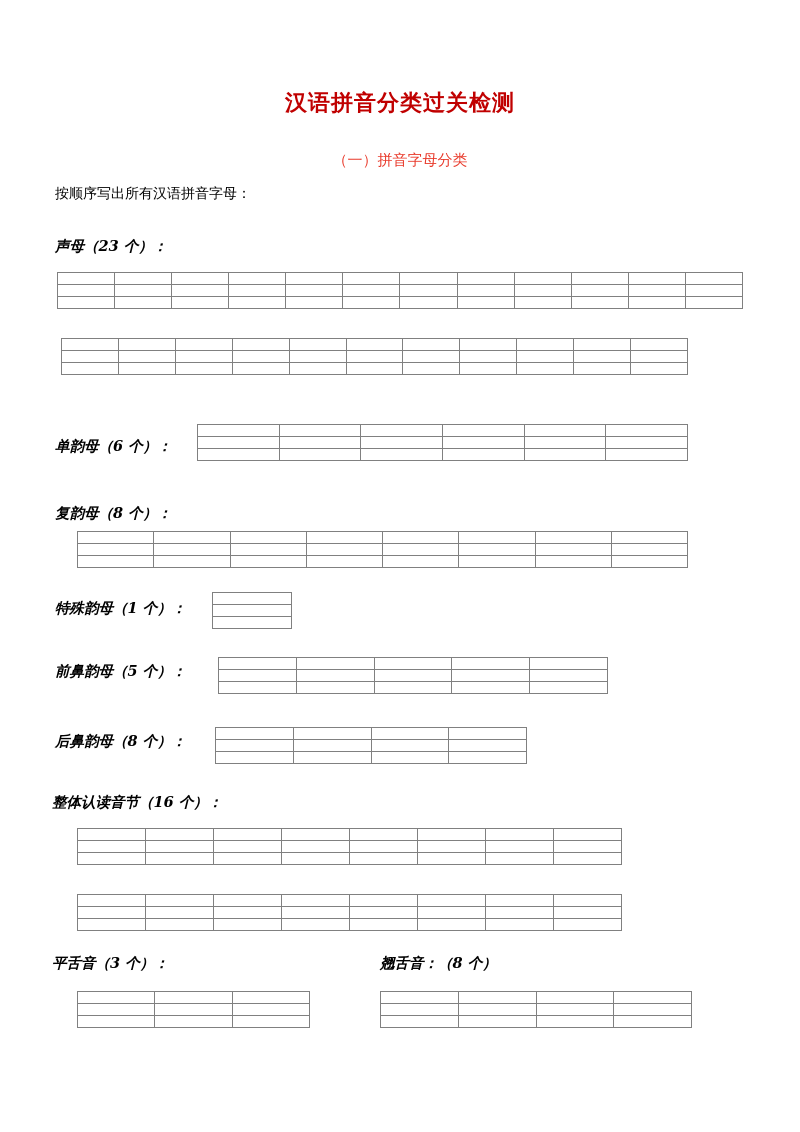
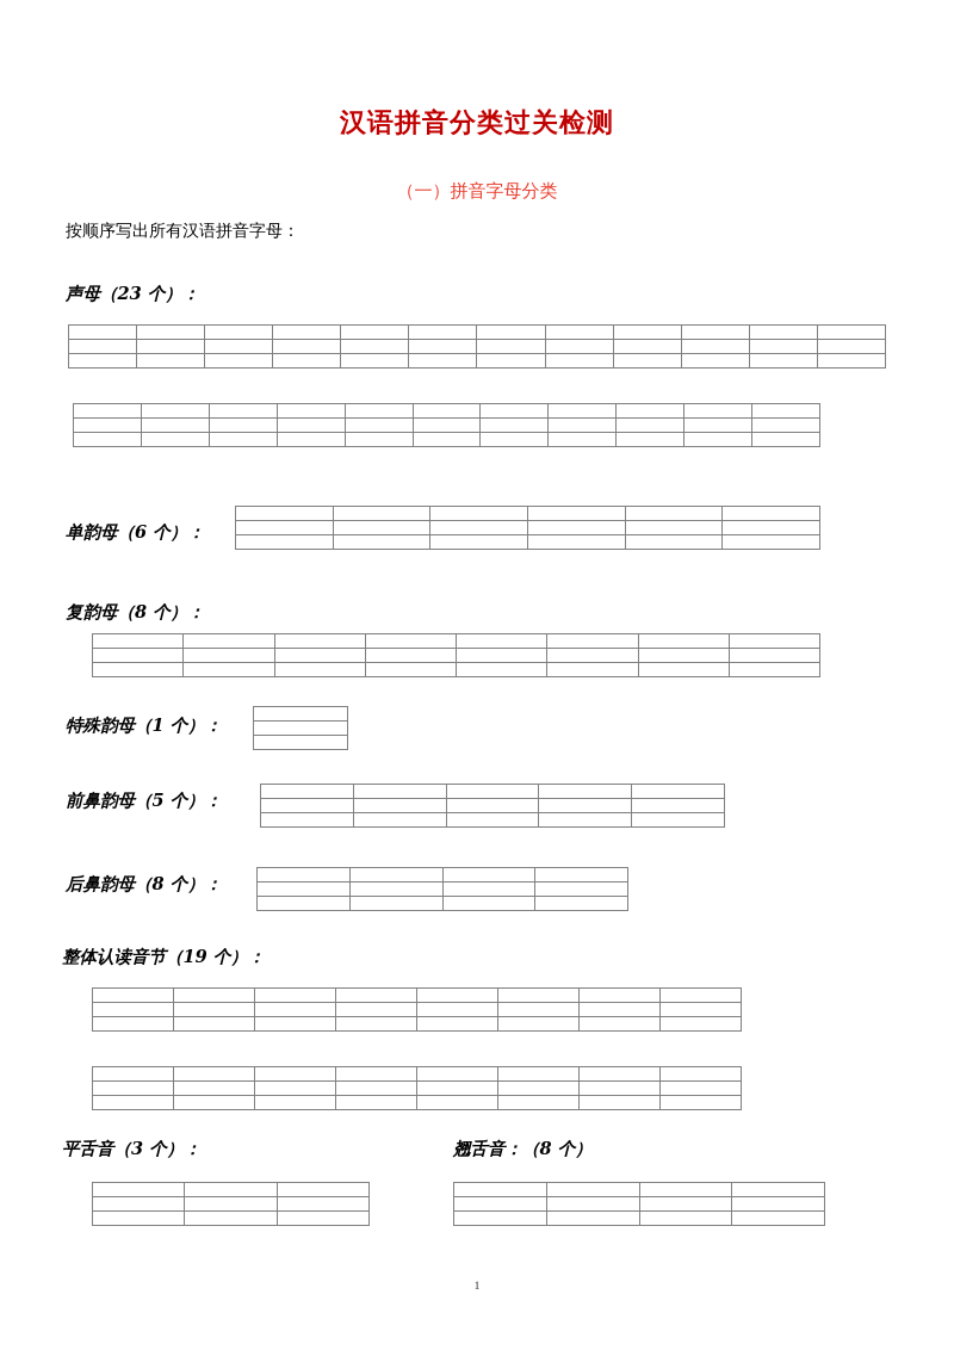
  汉语拼音分类过关检测
  （一）拼音字母分类
  按顺序写出所有汉语拼音字母：
  声母（23 个）：
  单韵母（6 个）：
  复韵母（8 个）：
  特殊韵母（1 个）：
  前鼻韵母（5 个）：
  后鼻韵母（8 个）：
- 整体认读音节（16 个）：
+ 整体认读音节（19 个）：
  平舌音（3 个）：
  翘舌音：（8 个）
+ 1
